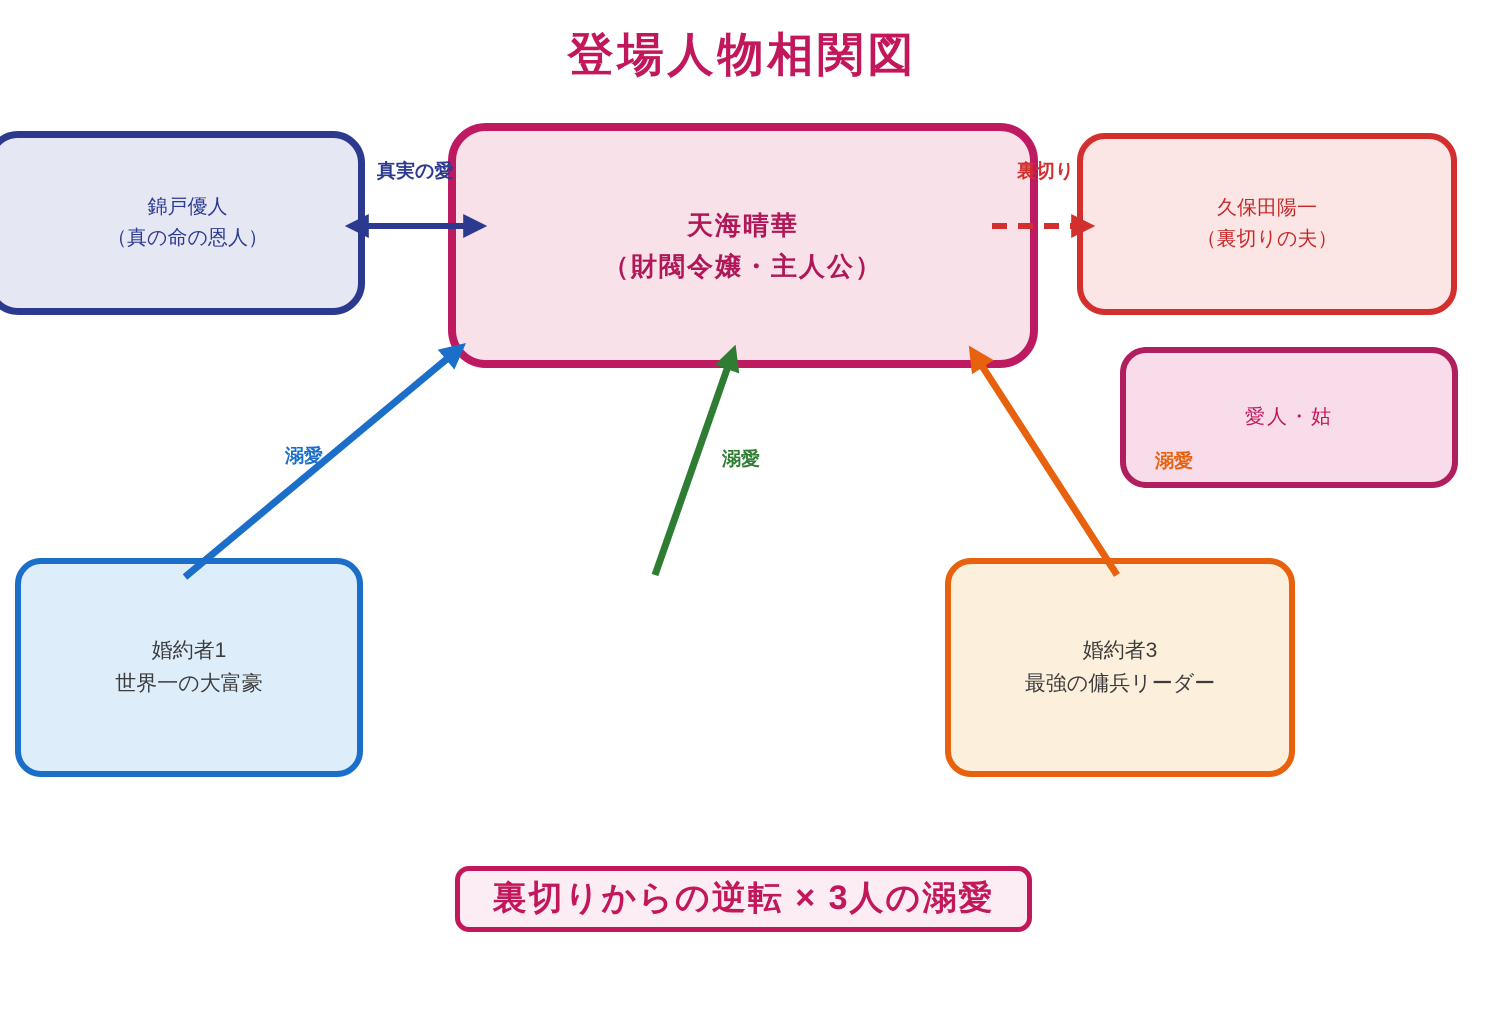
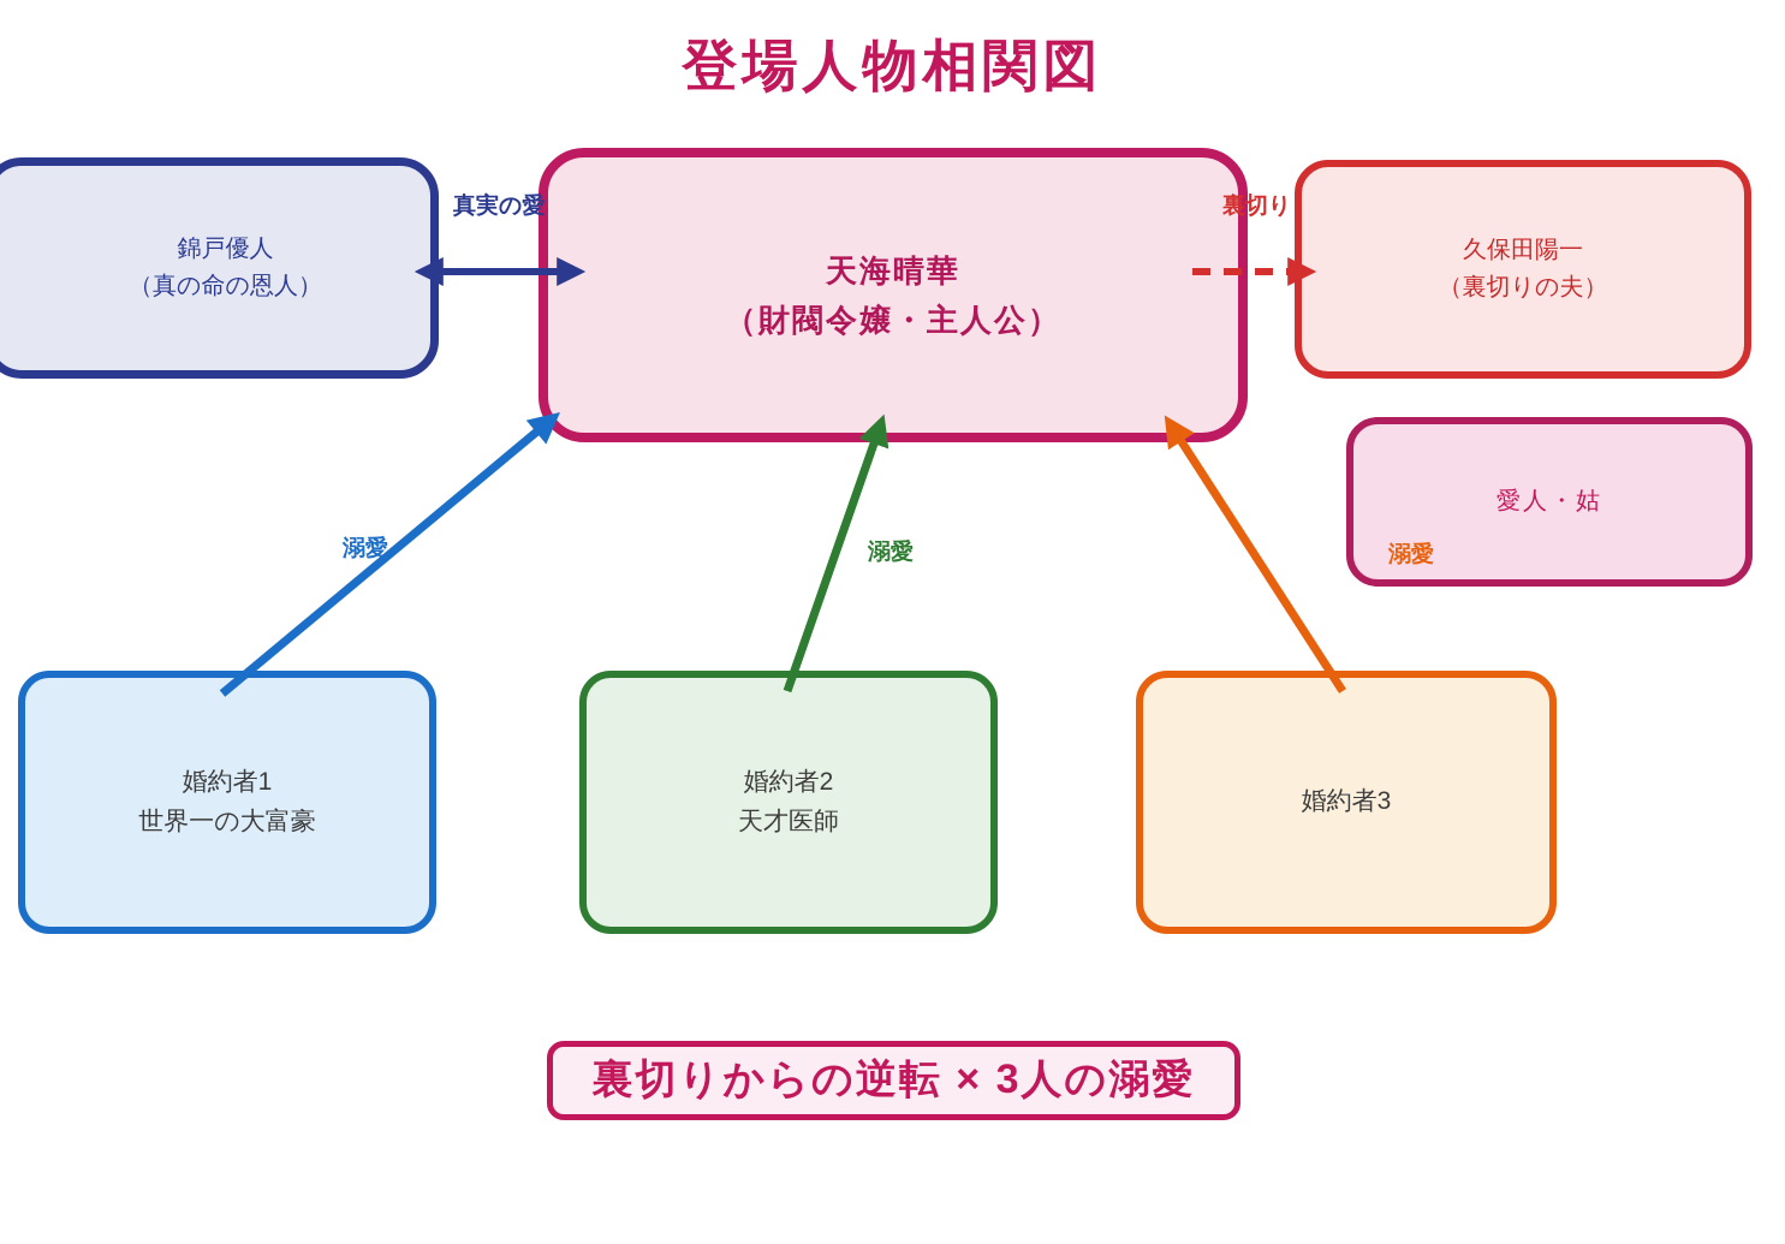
  登場人物相関図
  錦戸優人
  （真の命の恩人）
  天海晴華
  （財閥令嬢・主人公）
  久保田陽一
  （裏切りの夫）
  愛人・姑
  婚約者1
  世界一の大富豪
+ 婚約者2
+ 天才医師
  婚約者3
- 最強の傭兵リーダー
  真実の愛
  裏切り
  溺愛
  溺愛
  溺愛
  裏切りからの逆転 × 3人の溺愛
